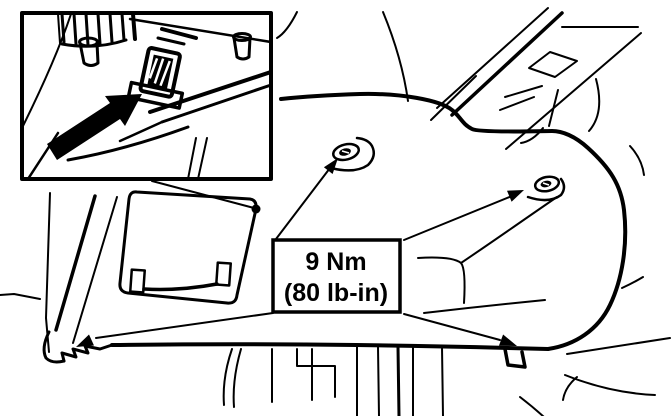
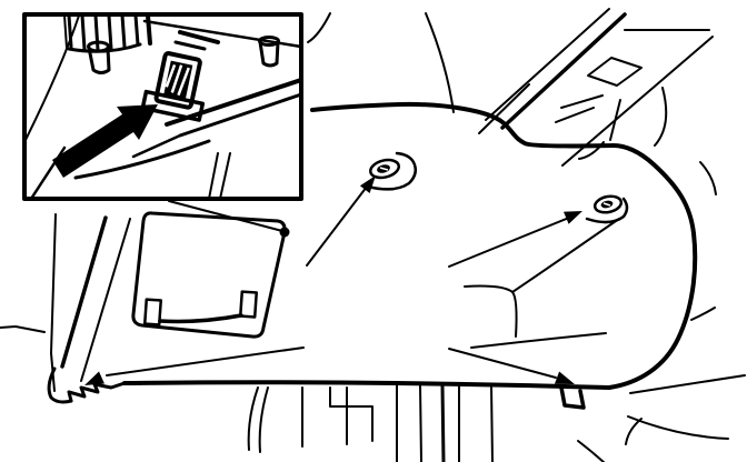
- 9 Nm
- (80 lb-in)
